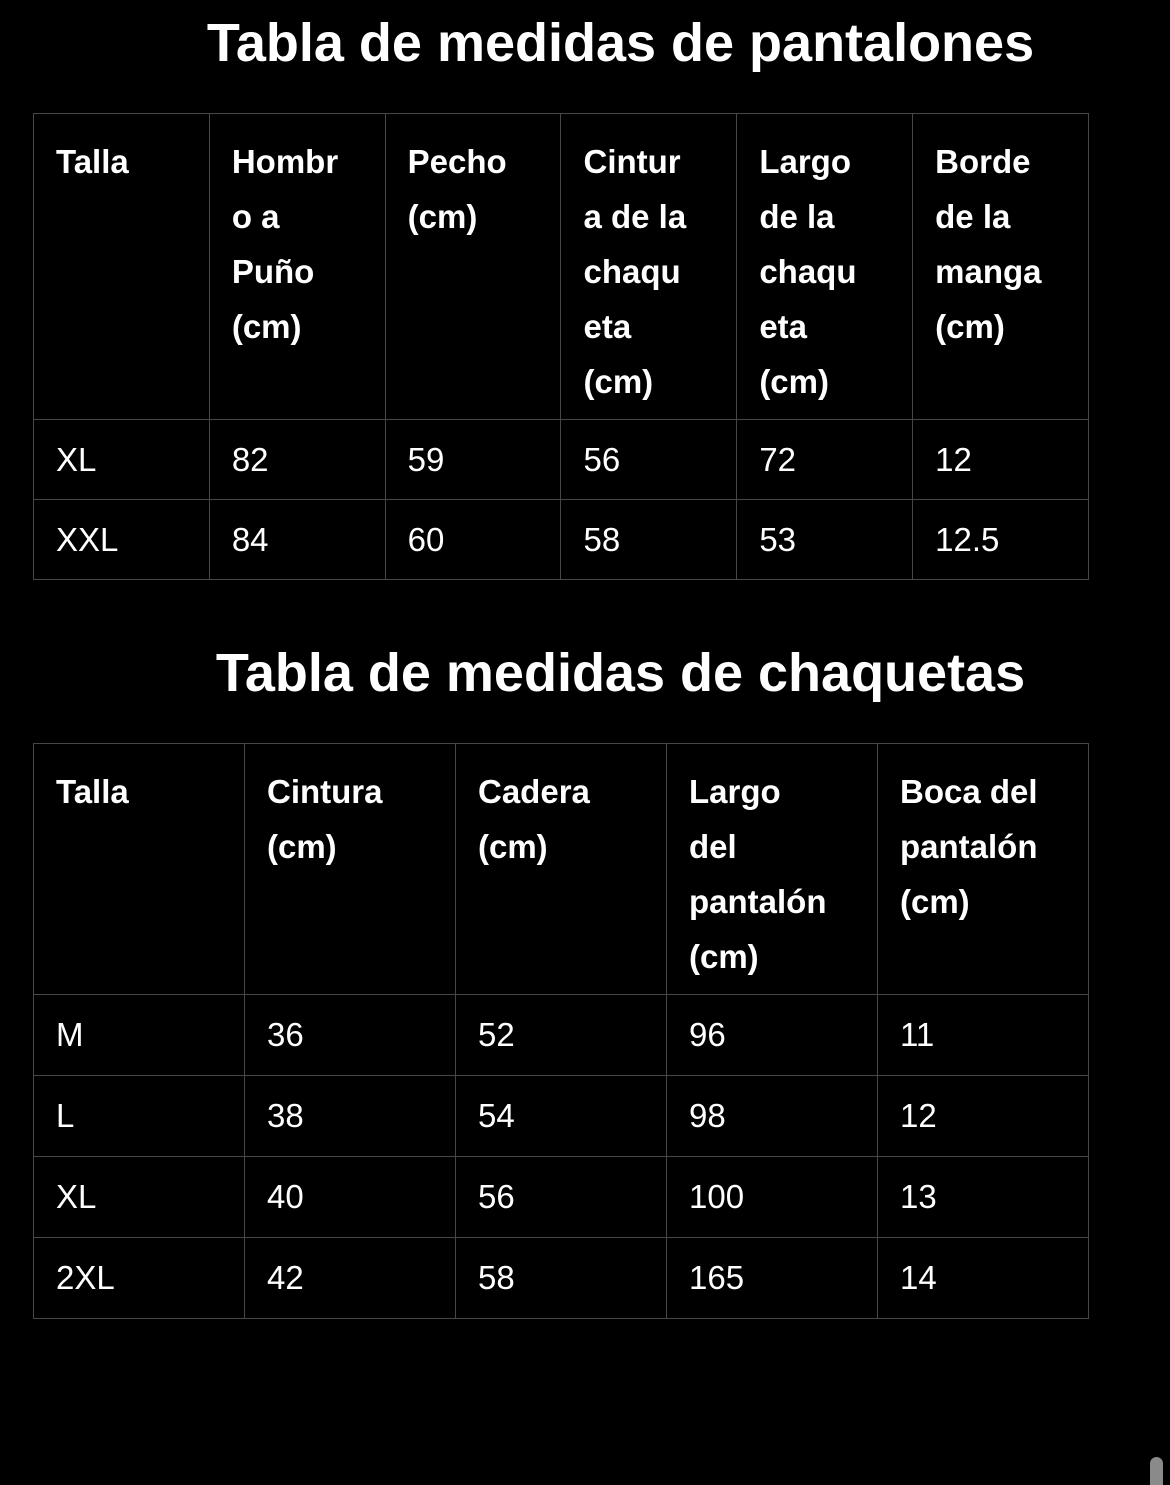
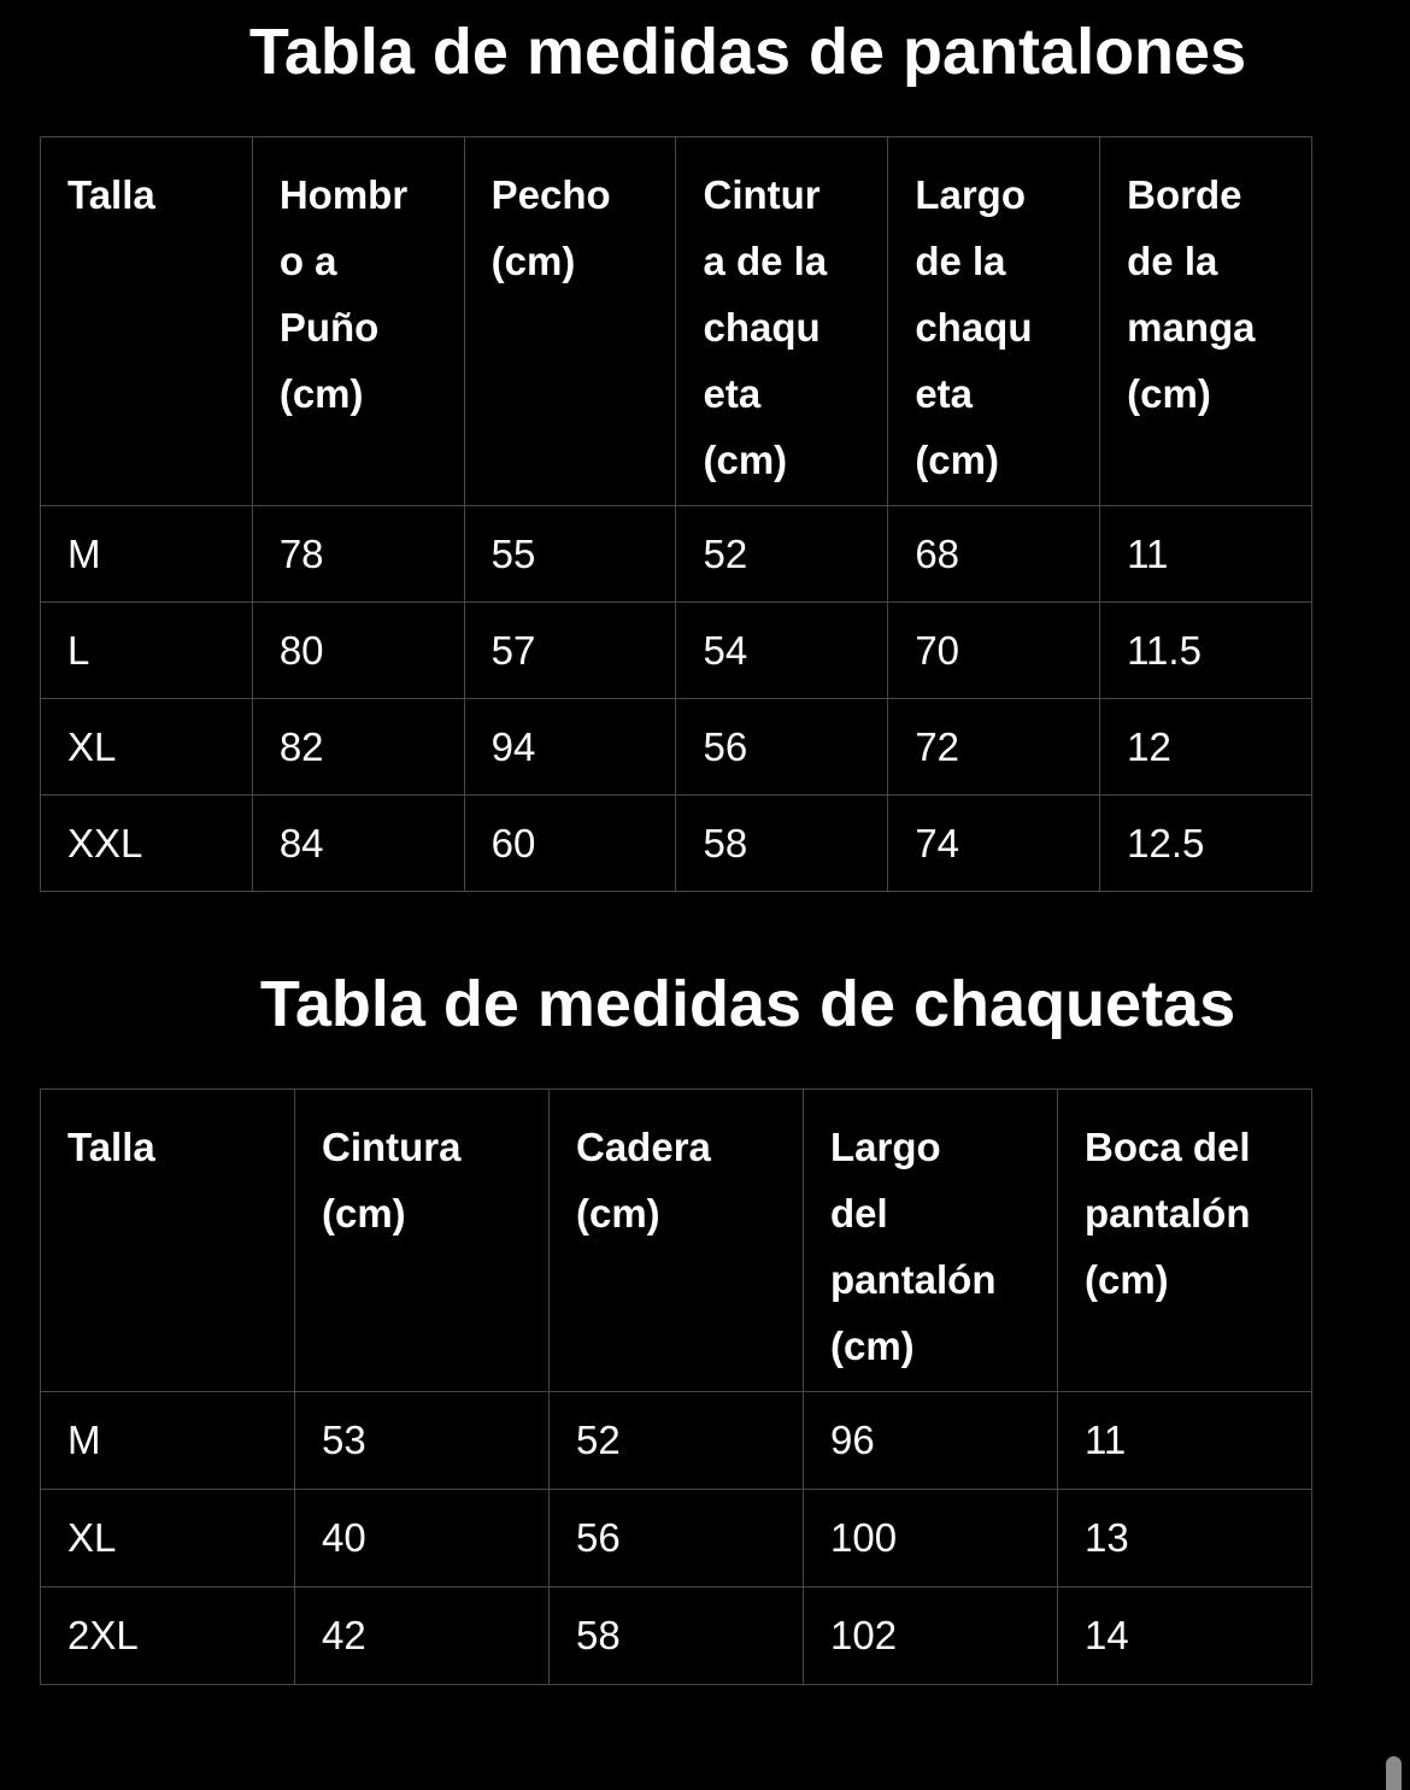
  Tabla de medidas de pantalones
  Talla	Hombr o a Puño (cm)	Pecho (cm)	Cintur a de la chaqu eta (cm)	Largo de la chaqu eta (cm)	Borde de la manga (cm)
+ M	78	55	52	68	11
+ L	80	57	54	70	11.5
- XL	82	59	56	72	12
+ XL	82	94	56	72	12
- XXL	84	60	58	53	12.5
+ XXL	84	60	58	74	12.5
  Tabla de medidas de chaquetas
  Talla	Cintura (cm)	Cadera (cm)	Largo del pantalón (cm)	Boca del pantalón (cm)
- M	36	52	96	11
+ M	53	52	96	11
- L	38	54	98	12
  XL	40	56	100	13
- 2XL	42	58	165	14
+ 2XL	42	58	102	14
